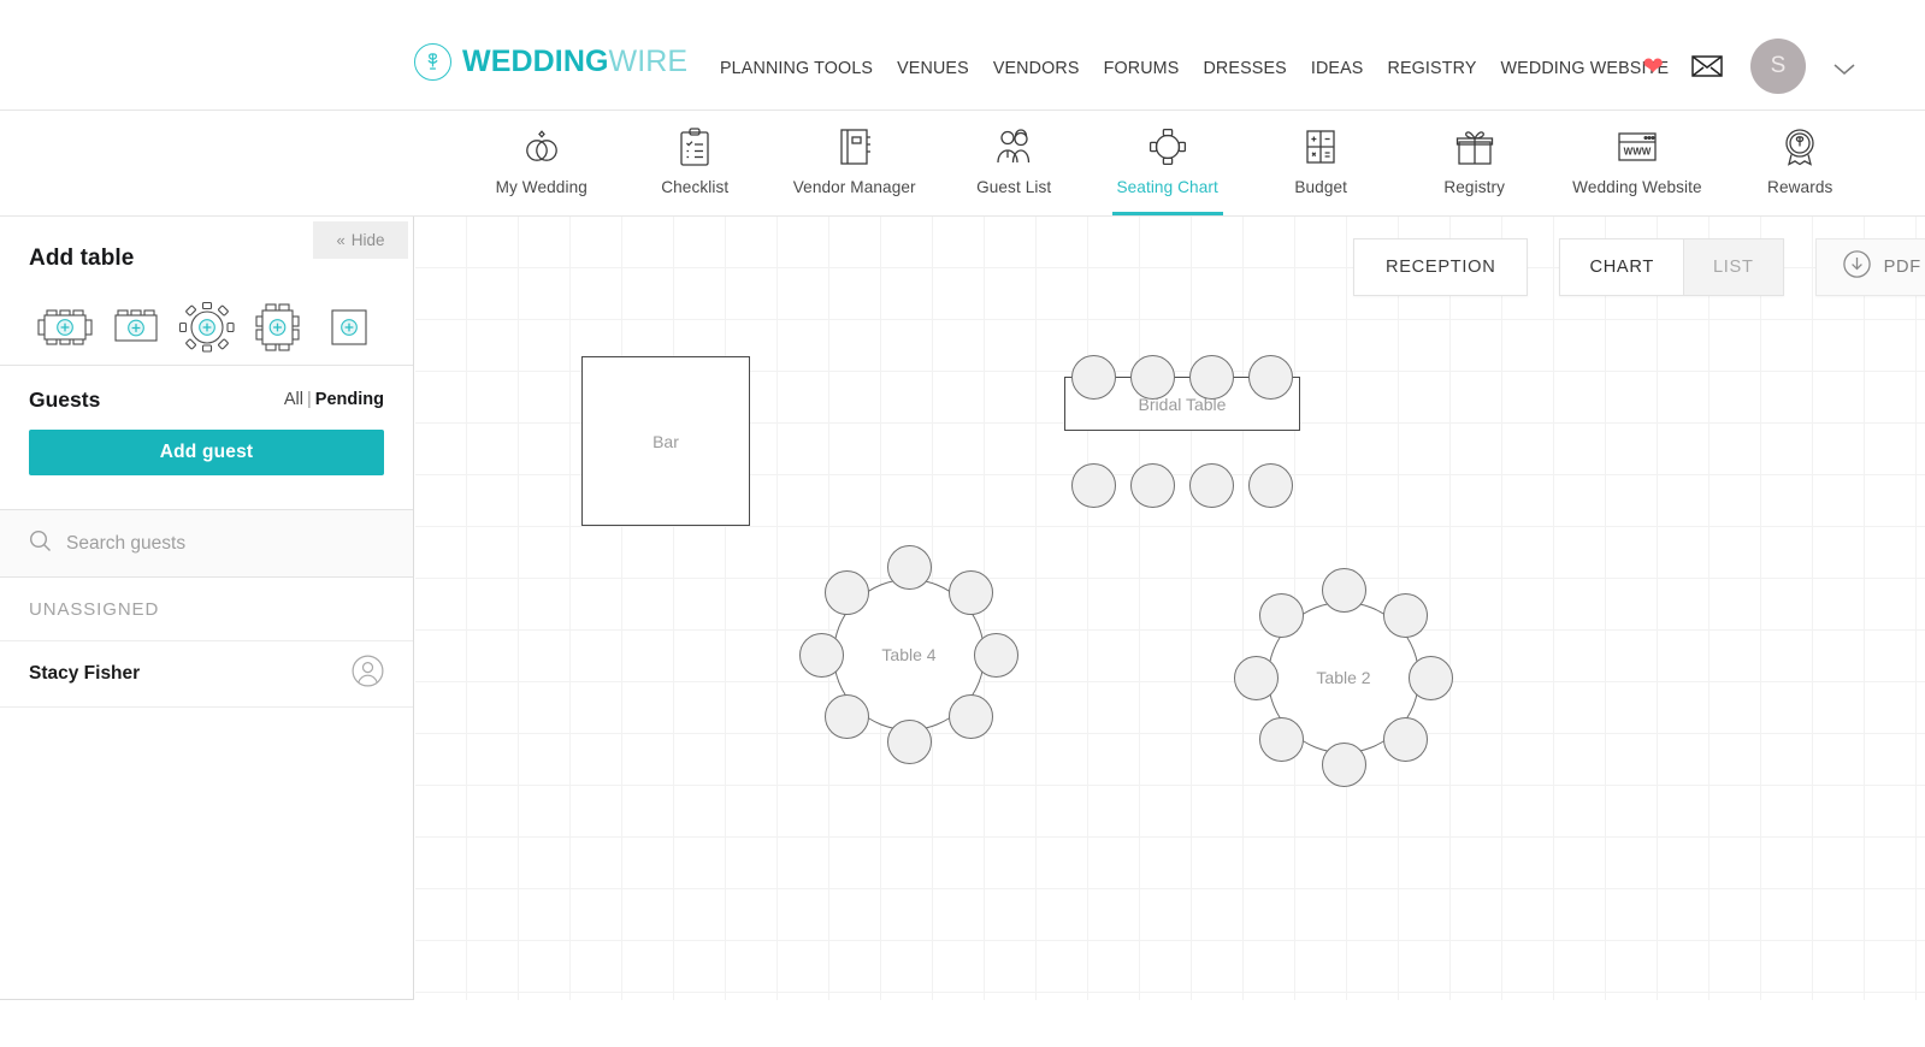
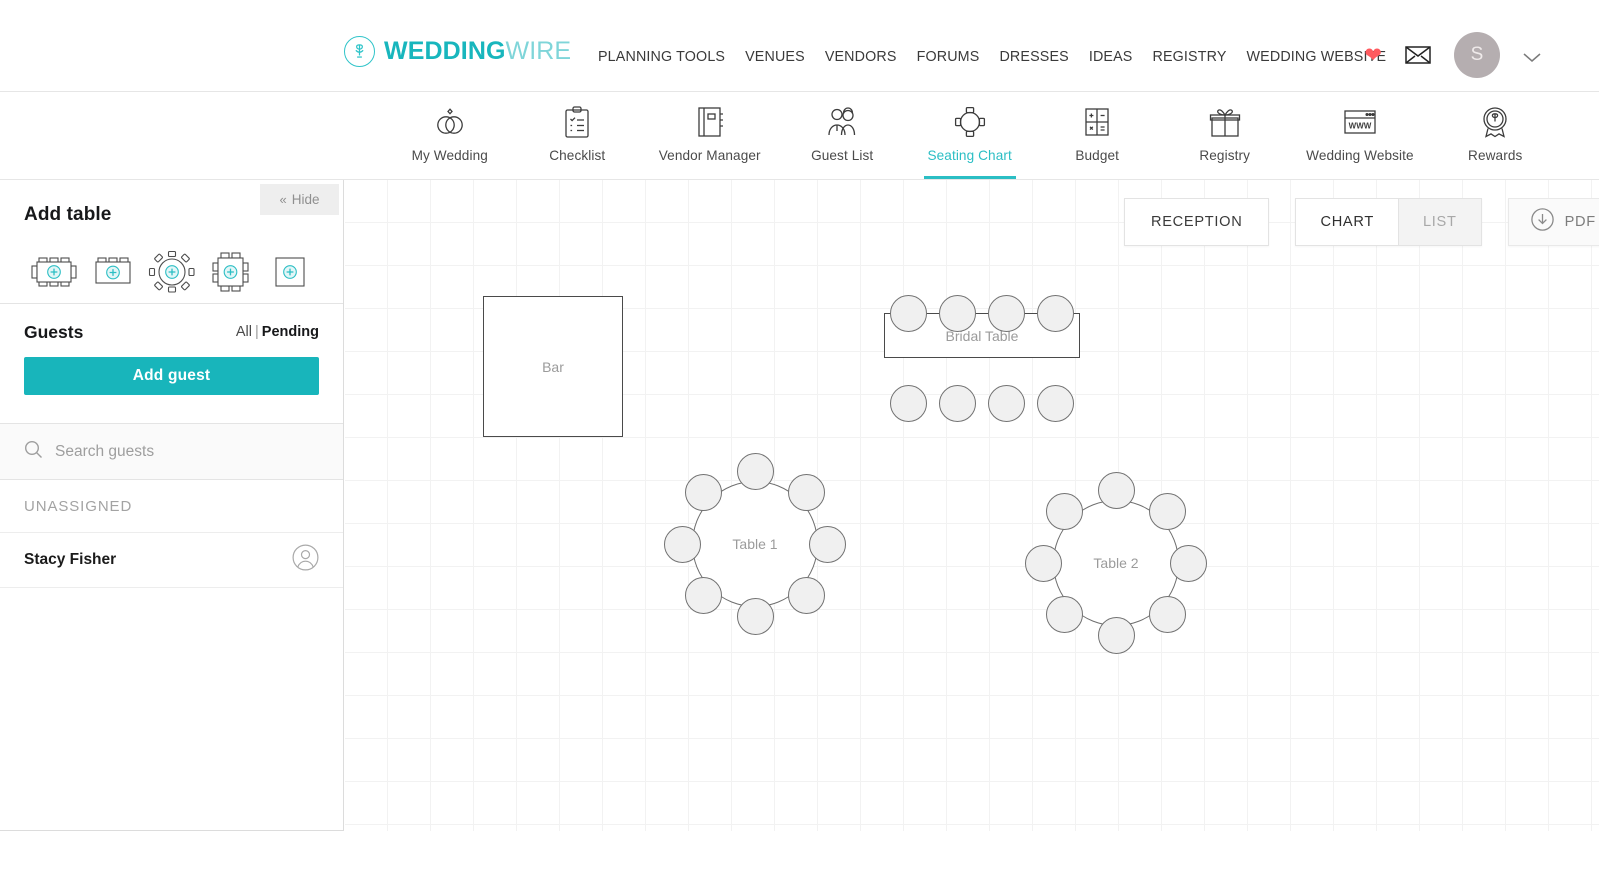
  WEDDINGWIRE
  PLANNING TOOLS
  VENUES
  VENDORS
  FORUMS
  DRESSES
  IDEAS
  REGISTRY
  WEDDING WEBSITE
  ❤
  S
  My Wedding
  Checklist
  Vendor Manager
  Guest List
  Seating Chart
  Budget
  Registry
  WWW
  Wedding Website
  Rewards
  «
  Hide
  Add table
  Guests
  All | Pending
  Add guest
  Search guests
  UNASSIGNED
  Stacy Fisher
  RECEPTION
  CHART
  LIST
  PDF
  Bar
  Bridal Table
- Table 4
+ Table 1
  Table 2
